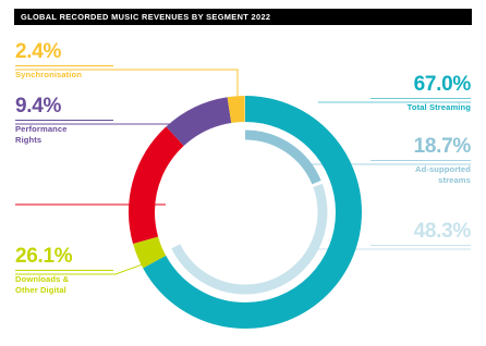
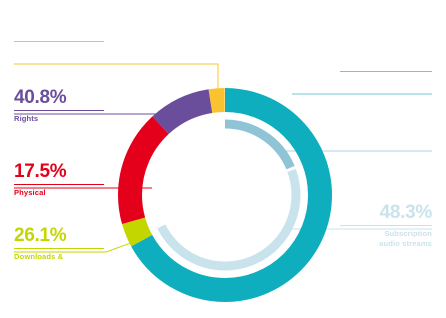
- GLOBAL RECORDED MUSIC REVENUES BY SEGMENT 2022
- 2.4%
- Synchronisation
- 9.4%
+ 40.8%
- Performance
  Rights
+ 17.5%
+ Physical
  26.1%
  Downloads &
- Other Digital
- 67.0%
- Total Streaming
- 18.7%
- Ad-supported
- streams
  48.3%
+ Subscription
+ audio streams
